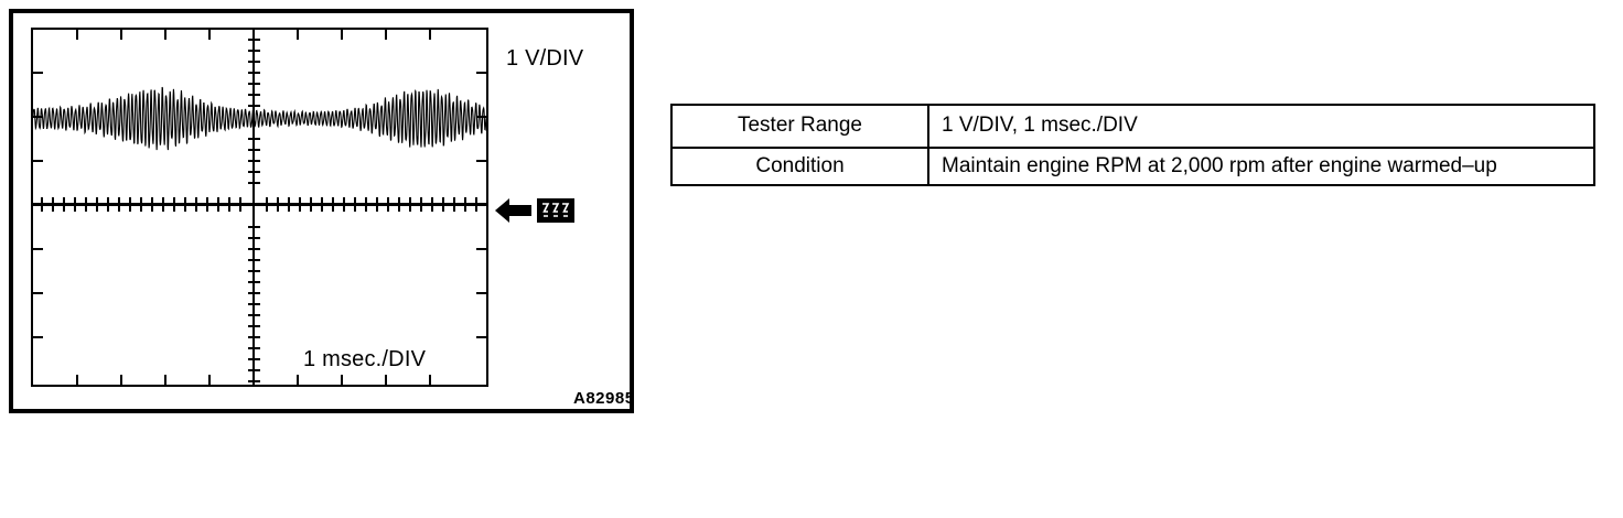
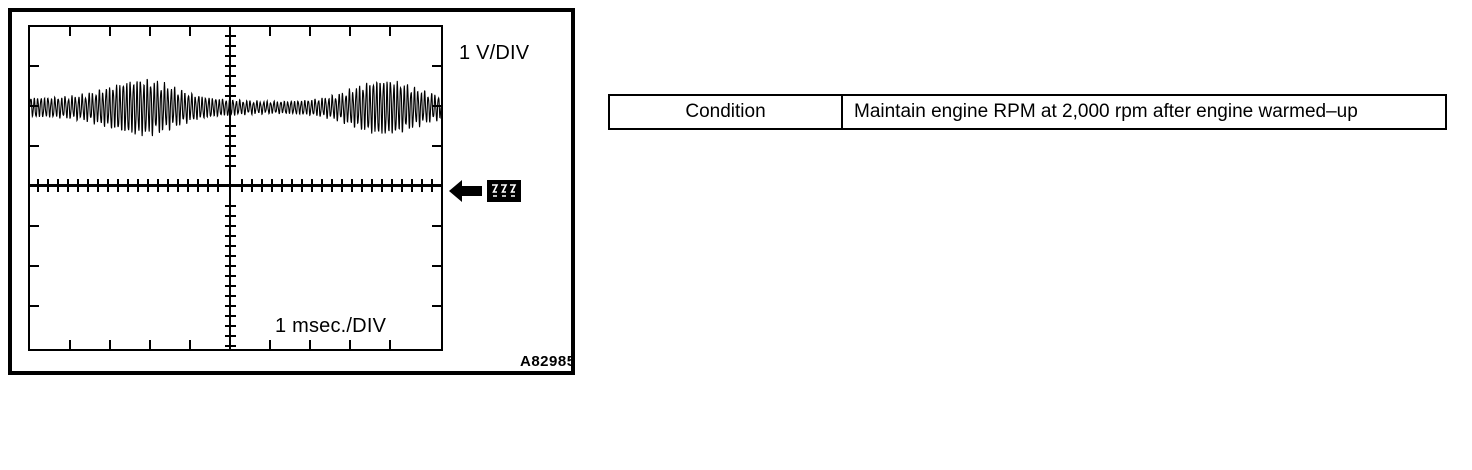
  1 V/DIV
  1 msec./DIV
  A82985
- Tester Range	1 V/DIV, 1 msec./DIV
  Condition	Maintain engine RPM at 2,000 rpm after engine warmed–up
